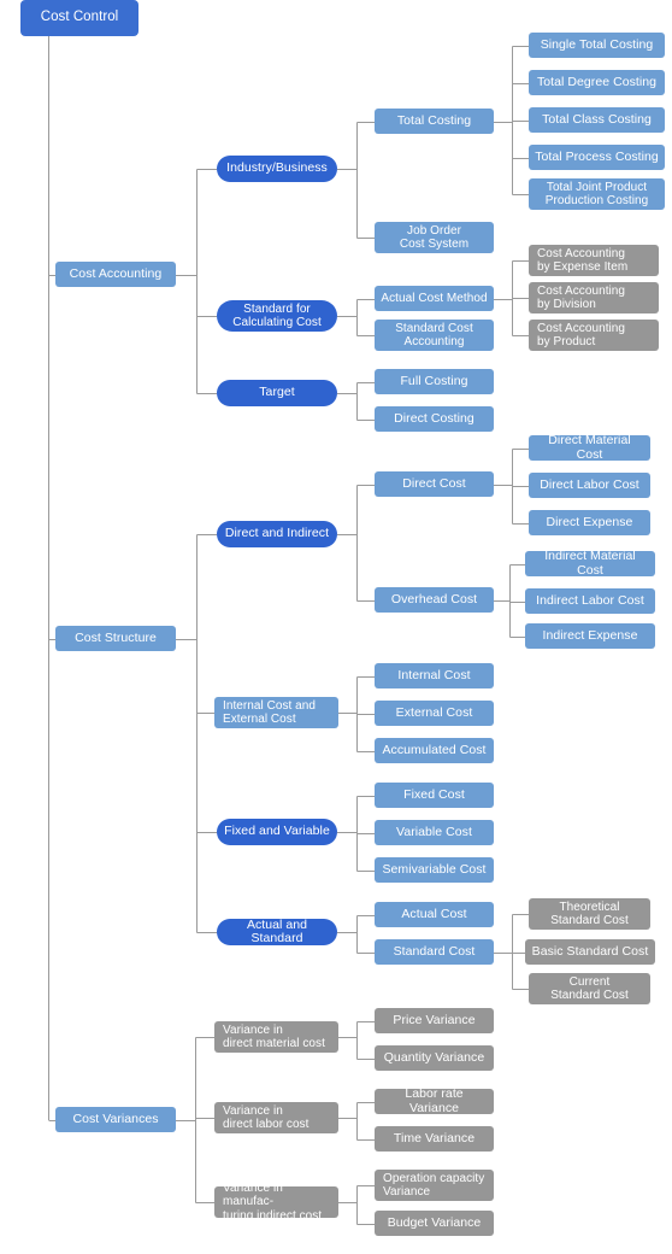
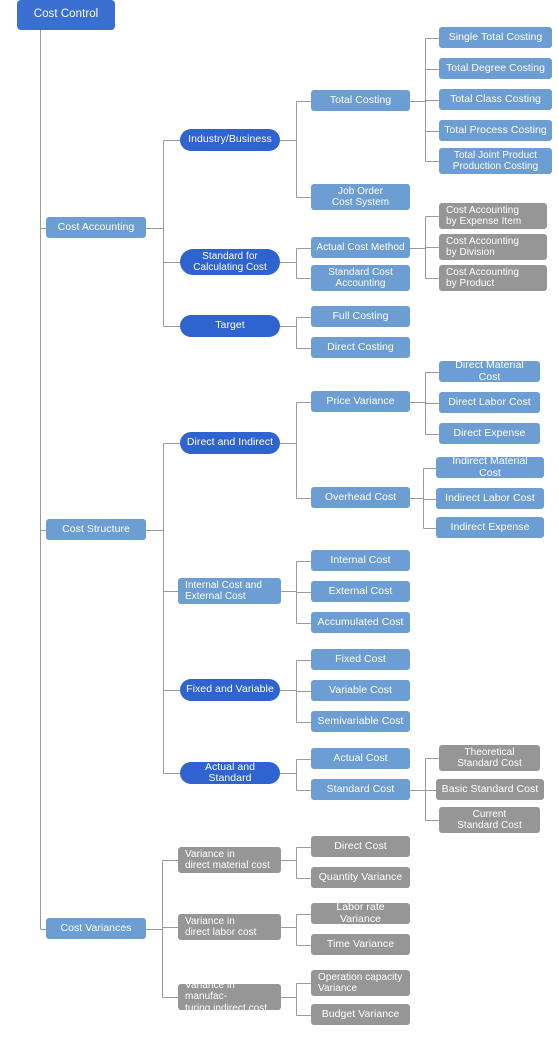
  Cost Control
  Cost Accounting
  Cost Structure
  Cost Variances
  Industry/Business
  Standard for
  Calculating Cost
  Target
  Direct and Indirect
  Internal Cost and
  External Cost
  Fixed and Variable
  Actual and Standard
  Variance in
  direct material cost
  Variance in
  direct labor cost
  Variance in manufac-
  turing indirect cost
  Total Costing
  Job Order
  Cost System
  Actual Cost Method
  Standard Cost
  Accounting
  Full Costing
  Direct Costing
- Direct Cost
+ Price Variance
  Overhead Cost
  Internal Cost
  External Cost
  Accumulated Cost
  Fixed Cost
  Variable Cost
  Semivariable Cost
  Actual Cost
  Standard Cost
- Price Variance
+ Direct Cost
  Quantity Variance
  Labor rate Variance
  Time Variance
  Operation capacity
  Variance
  Budget Variance
  Single Total Costing
  Total Degree Costing
  Total Class Costing
  Total Process Costing
  Total Joint Product
  Production Costing
  Cost Accounting
  by Expense Item
  Cost Accounting
  by Division
  Cost Accounting
  by Product
  Direct Material Cost
  Direct Labor Cost
  Direct Expense
  Indirect Material Cost
  Indirect Labor Cost
  Indirect Expense
  Theoretical
  Standard Cost
  Basic Standard Cost
  Current
  Standard Cost
